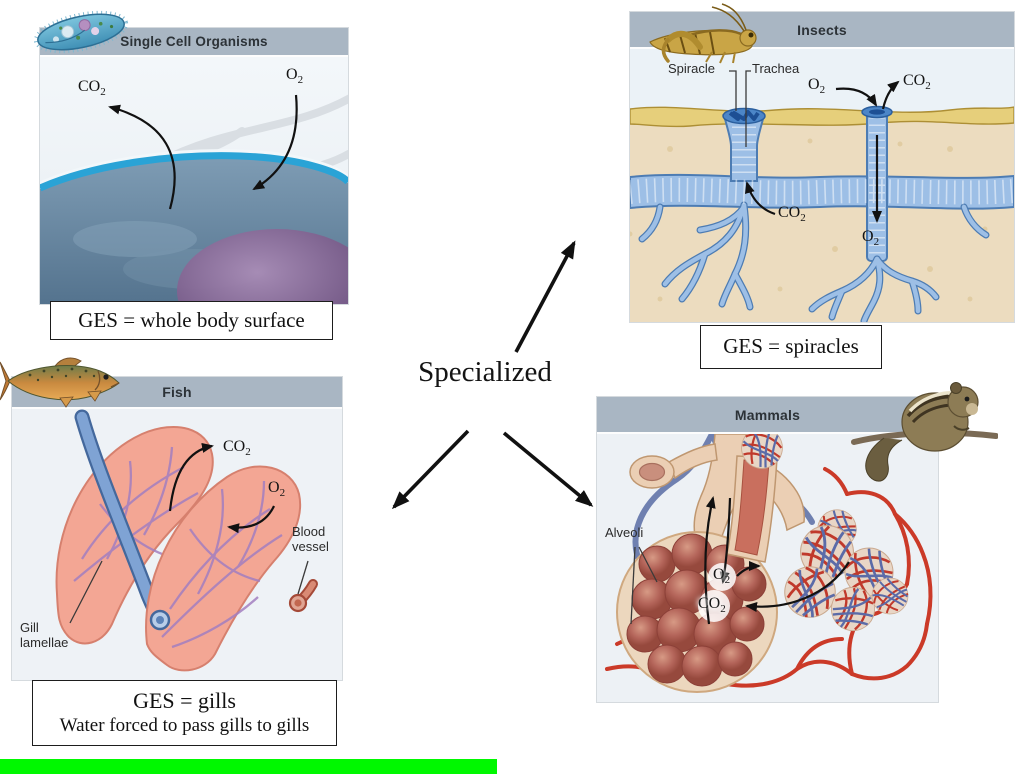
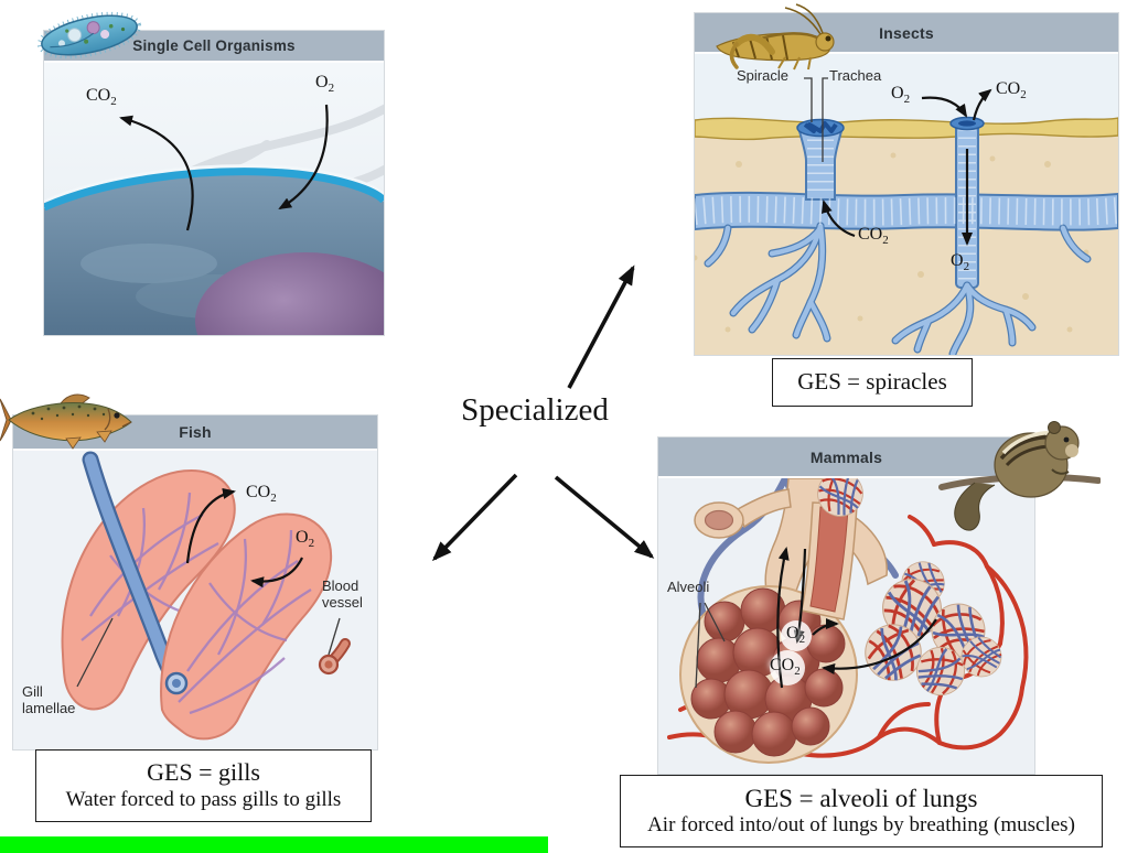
  Single Cell Organisms
  CO2
  O2
- GES = whole body surface
  Insects
  Spiracle
  Trachea
  O2
  CO2
  CO2
  O2
  GES = spiracles
  Fish
  CO2
  O2
  Blood
  vessel
  Gill
  lamellae
  GES = gills
  Water forced to pass gills to gills
  Mammals
  Alveoli
  O2
  CO2
+ GES = alveoli of lungs
+ Air forced into/out of lungs by breathing (muscles)
  Specialized
